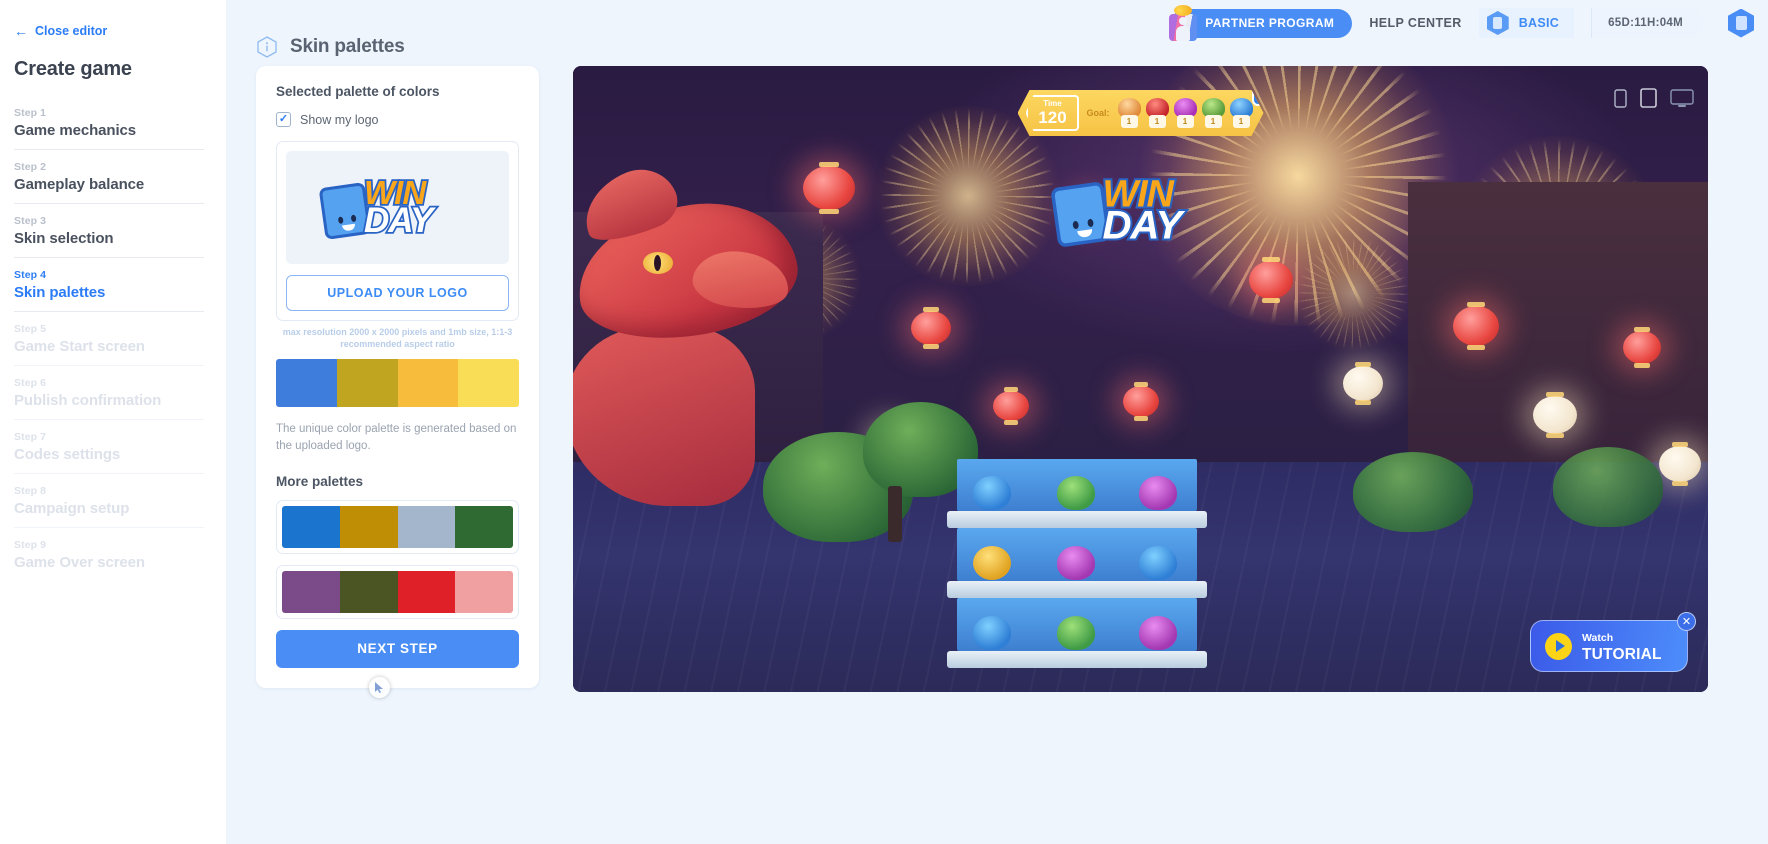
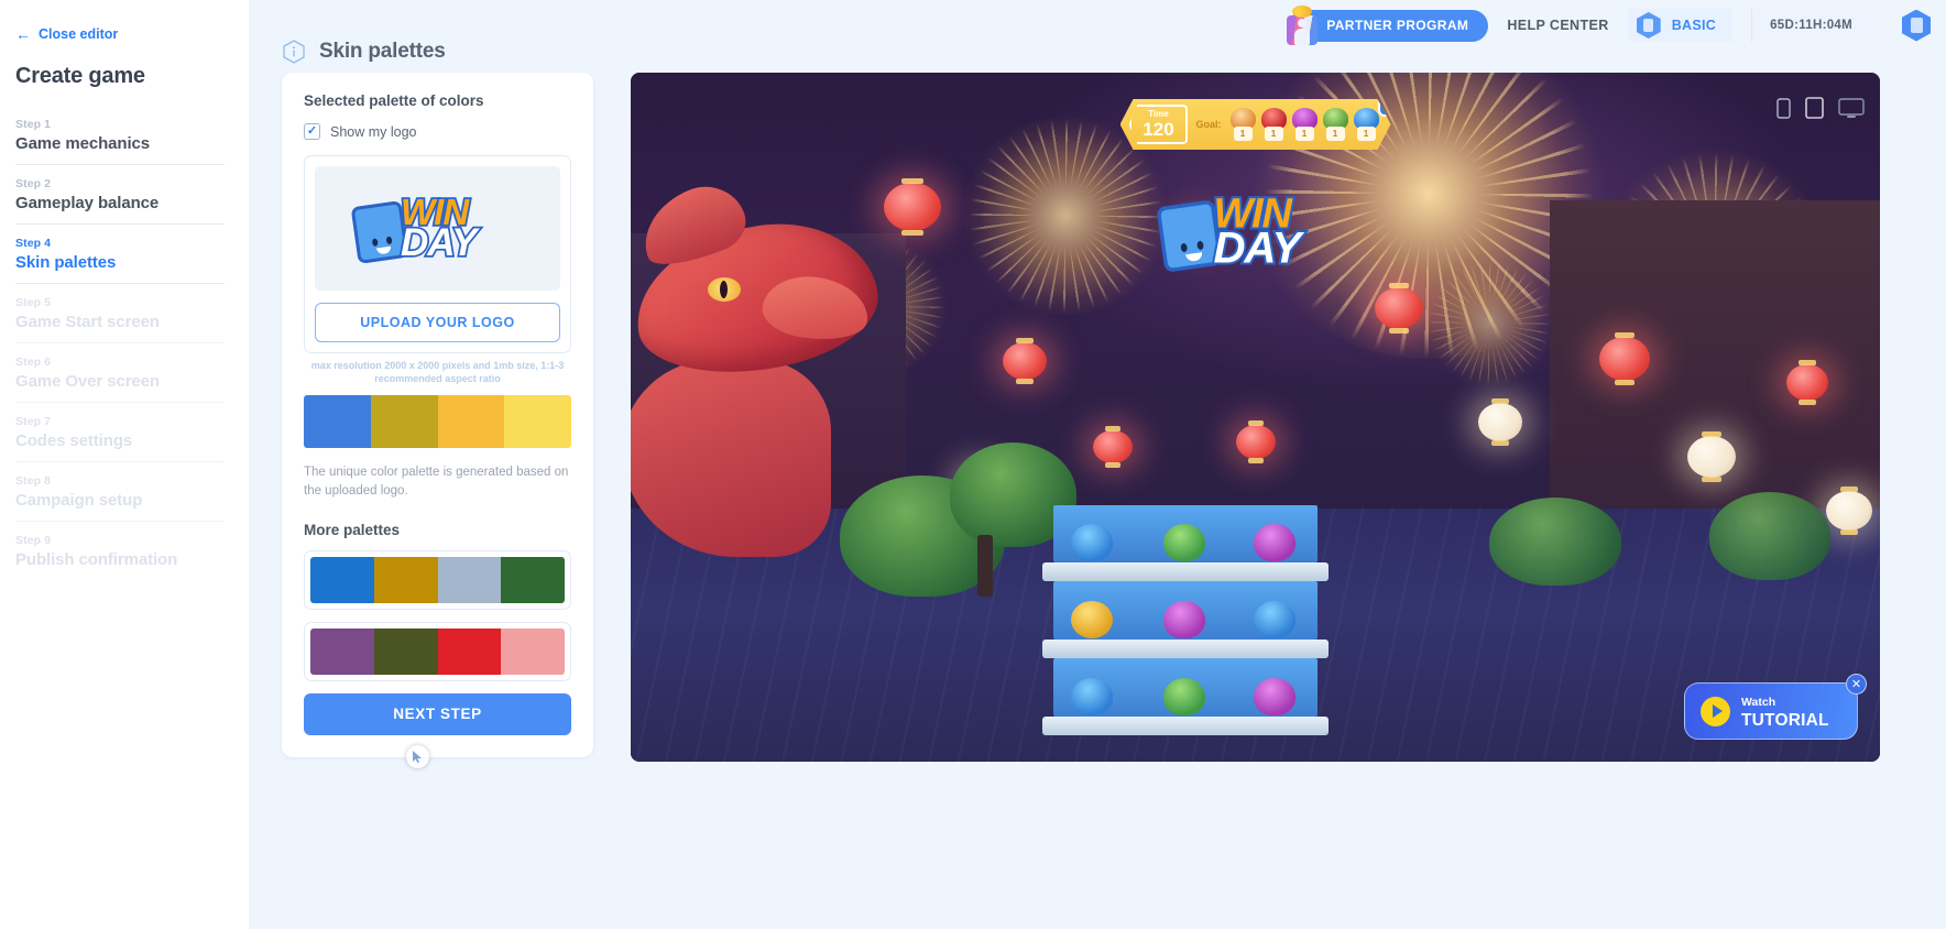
  ←
  Close editor
  Create game
  Step 1
  Game mechanics
  Step 2
  Gameplay balance
- Step 3
- Skin selection
  Step 4
  Skin palettes
  Step 5
  Game Start screen
  Step 6
- Publish confirmation
+ Game Over screen
  Step 7
  Codes settings
  Step 8
  Campaign setup
  Step 9
- Game Over screen
+ Publish confirmation
  Skin palettes
  Selected palette of colors
  ✓
  Show my logo
  WIN
  DAY
  UPLOAD YOUR LOGO
  max resolution 2000 x 2000 pixels and 1mb size, 1:1-3 recommended aspect ratio
  The unique color palette is generated based on the uploaded logo.
  More palettes
  NEXT STEP
  Time
  120
  Goal:
  1
  1
  1
  1
  1
  WIN
  DAY
  Watch
  TUTORIAL
  ✕
  PARTNER PROGRAM
  HELP CENTER
  BASIC
  65D:11H:04M
